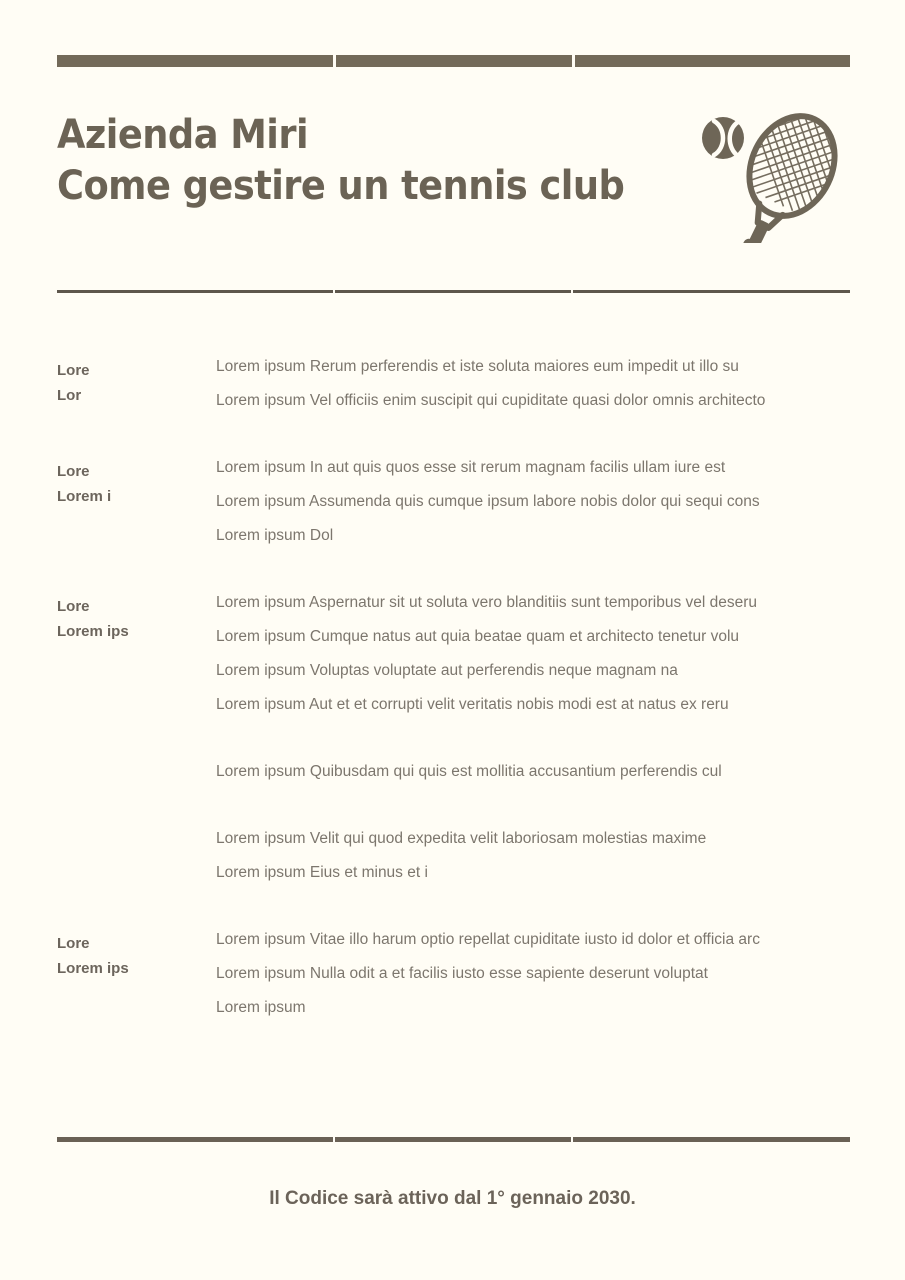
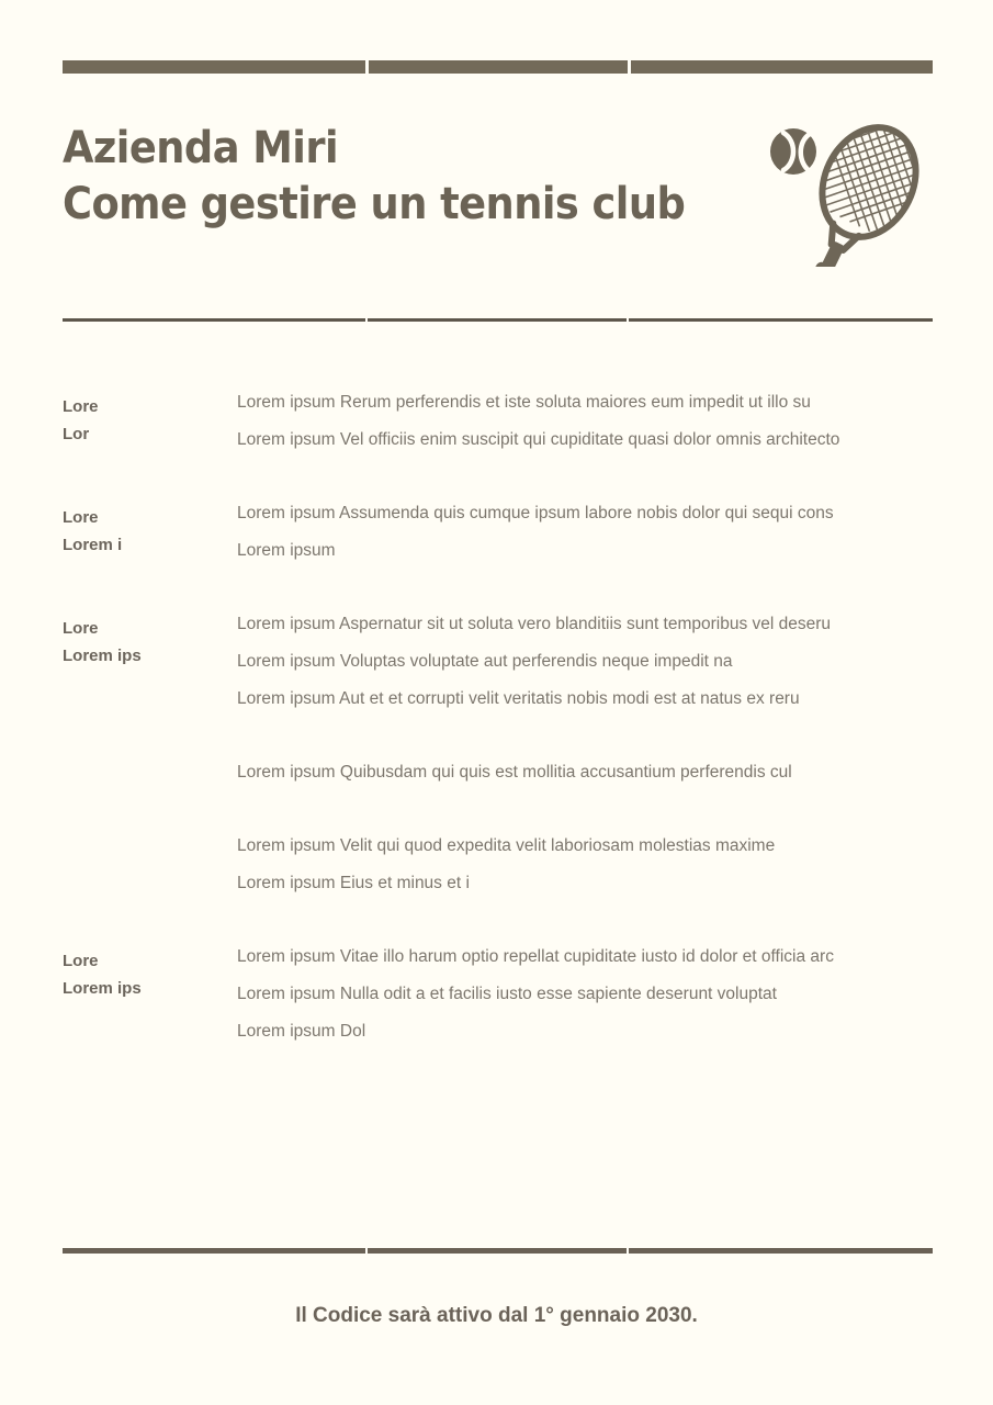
  Azienda Miri
  Come gestire un tennis club
  Lore
  Lor
  Lorem ipsum Rerum perferendis et iste soluta maiores eum impedit ut illo su
  Lorem ipsum Vel officiis enim suscipit qui cupiditate quasi dolor omnis architecto
  Lore
  Lorem i
- Lorem ipsum In aut quis quos esse sit rerum magnam facilis ullam iure est
  Lorem ipsum Assumenda quis cumque ipsum labore nobis dolor qui sequi cons
- Lorem ipsum Dol
+ Lorem ipsum
  Lore
  Lorem ips
  Lorem ipsum Aspernatur sit ut soluta vero blanditiis sunt temporibus vel deseru
- Lorem ipsum Cumque natus aut quia beatae quam et architecto tenetur volu
- Lorem ipsum Voluptas voluptate aut perferendis neque magnam na
+ Lorem ipsum Voluptas voluptate aut perferendis neque impedit na
  Lorem ipsum Aut et et corrupti velit veritatis nobis modi est at natus ex reru
  Lorem ipsum Quibusdam qui quis est mollitia accusantium perferendis cul
  Lorem ipsum Velit qui quod expedita velit laboriosam molestias maxime
  Lorem ipsum Eius et minus et i
  Lore
  Lorem ips
  Lorem ipsum Vitae illo harum optio repellat cupiditate iusto id dolor et officia arc
  Lorem ipsum Nulla odit a et facilis iusto esse sapiente deserunt voluptat
- Lorem ipsum
+ Lorem ipsum Dol
  Il Codice sarà attivo dal 1° gennaio 2030.
